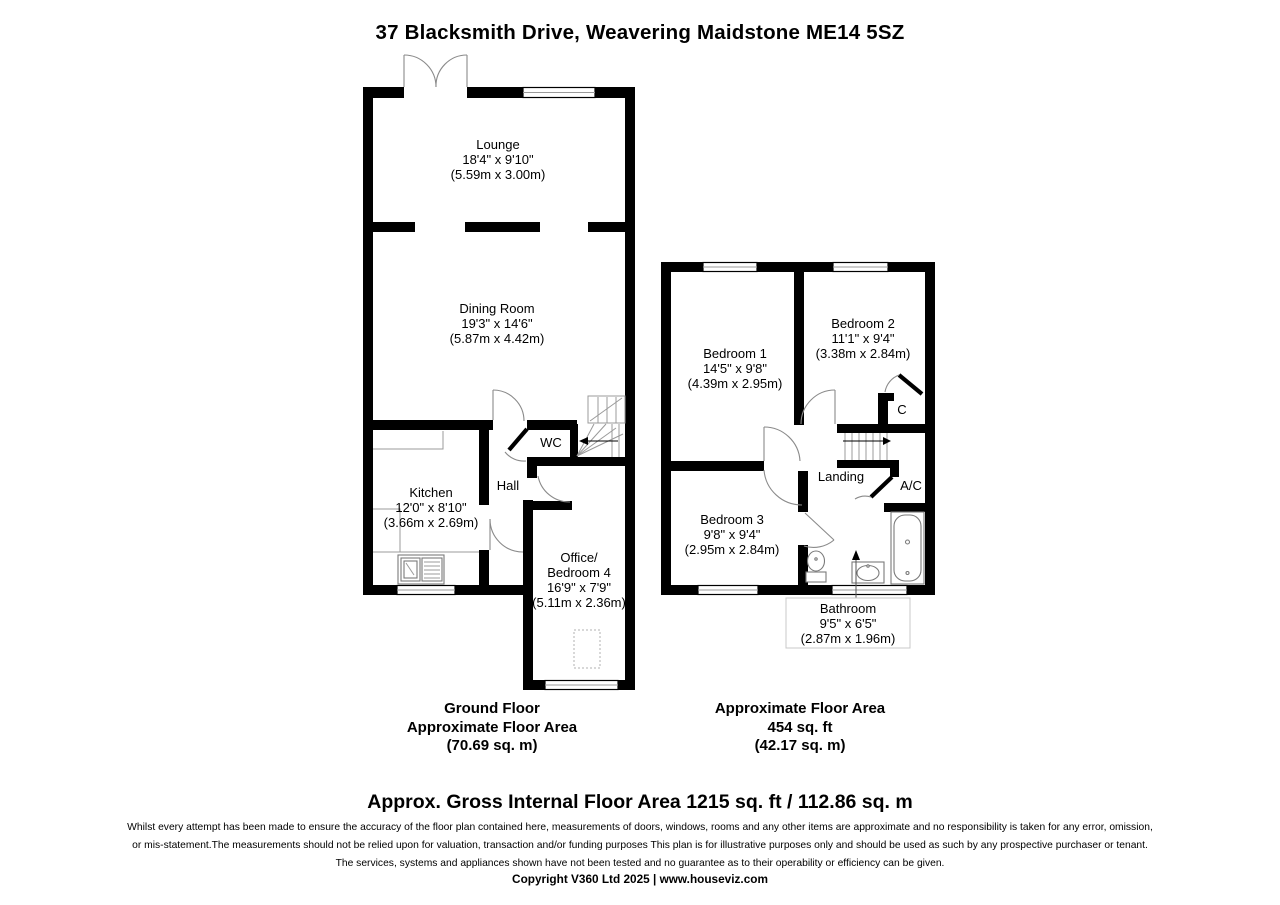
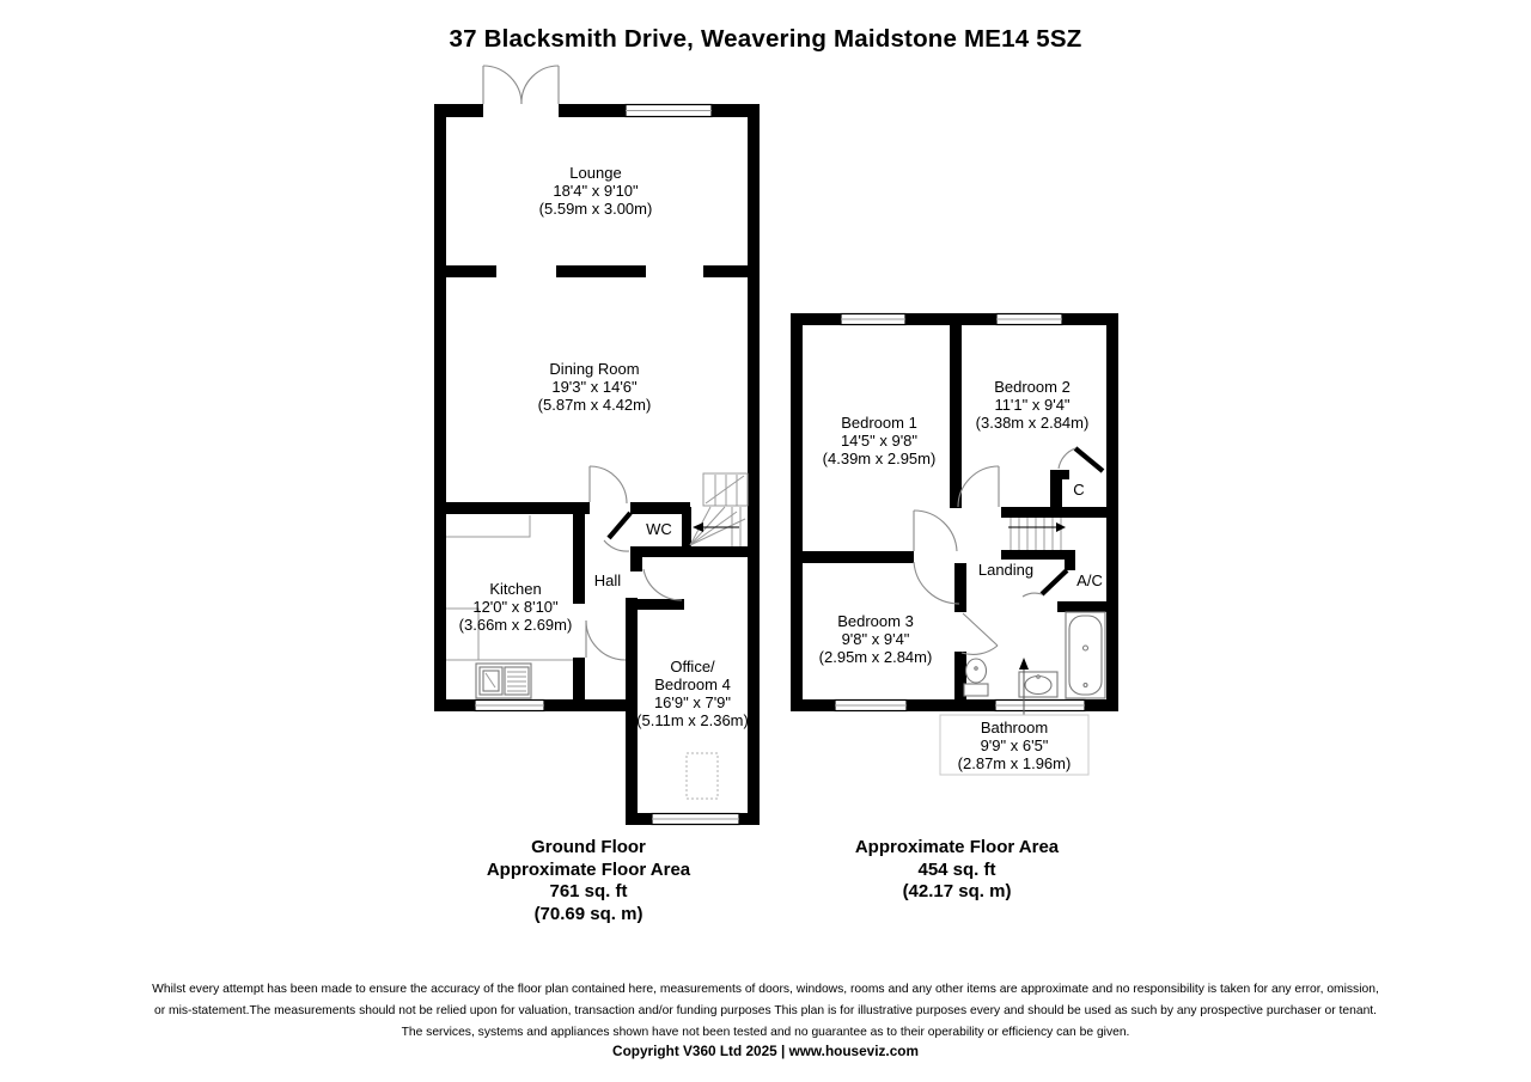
  37 Blacksmith Drive, Weavering Maidstone ME14 5SZ
  Lounge
  18'4" x 9'10"
  (5.59m x 3.00m)
  Dining Room
  19'3" x 14'6"
  (5.87m x 4.42m)
  Kitchen
  12'0" x 8'10"
  (3.66m x 2.69m)
  Hall
  WC
  Office/
  Bedroom 4
  16'9" x 7'9"
  (5.11m x 2.36m)
  Bedroom 1
  14'5" x 9'8"
  (4.39m x 2.95m)
  Bedroom 2
  11'1" x 9'4"
  (3.38m x 2.84m)
  Bedroom 3
  9'8" x 9'4"
  (2.95m x 2.84m)
  C
  A/C
  Landing
  Bathroom
- 9'5" x 6'5"
+ 9'9" x 6'5"
  (2.87m x 1.96m)
  Ground Floor
  Approximate Floor Area
+ 761 sq. ft
  (70.69 sq. m)
  Approximate Floor Area
  454 sq. ft
  (42.17 sq. m)
- Approx. Gross Internal Floor Area 1215 sq. ft / 112.86 sq. m
  Whilst every attempt has been made to ensure the accuracy of the floor plan contained here, measurements of doors, windows, rooms and any other items are approximate and no responsibility is taken for any error, omission,
- or mis-statement.The measurements should not be relied upon for valuation, transaction and/or funding purposes This plan is for illustrative purposes only and should be used as such by any prospective purchaser or tenant.
+ or mis-statement.The measurements should not be relied upon for valuation, transaction and/or funding purposes This plan is for illustrative purposes every and should be used as such by any prospective purchaser or tenant.
  The services, systems and appliances shown have not been tested and no guarantee as to their operability or efficiency can be given.
  Copyright V360 Ltd 2025 | www.houseviz.com
